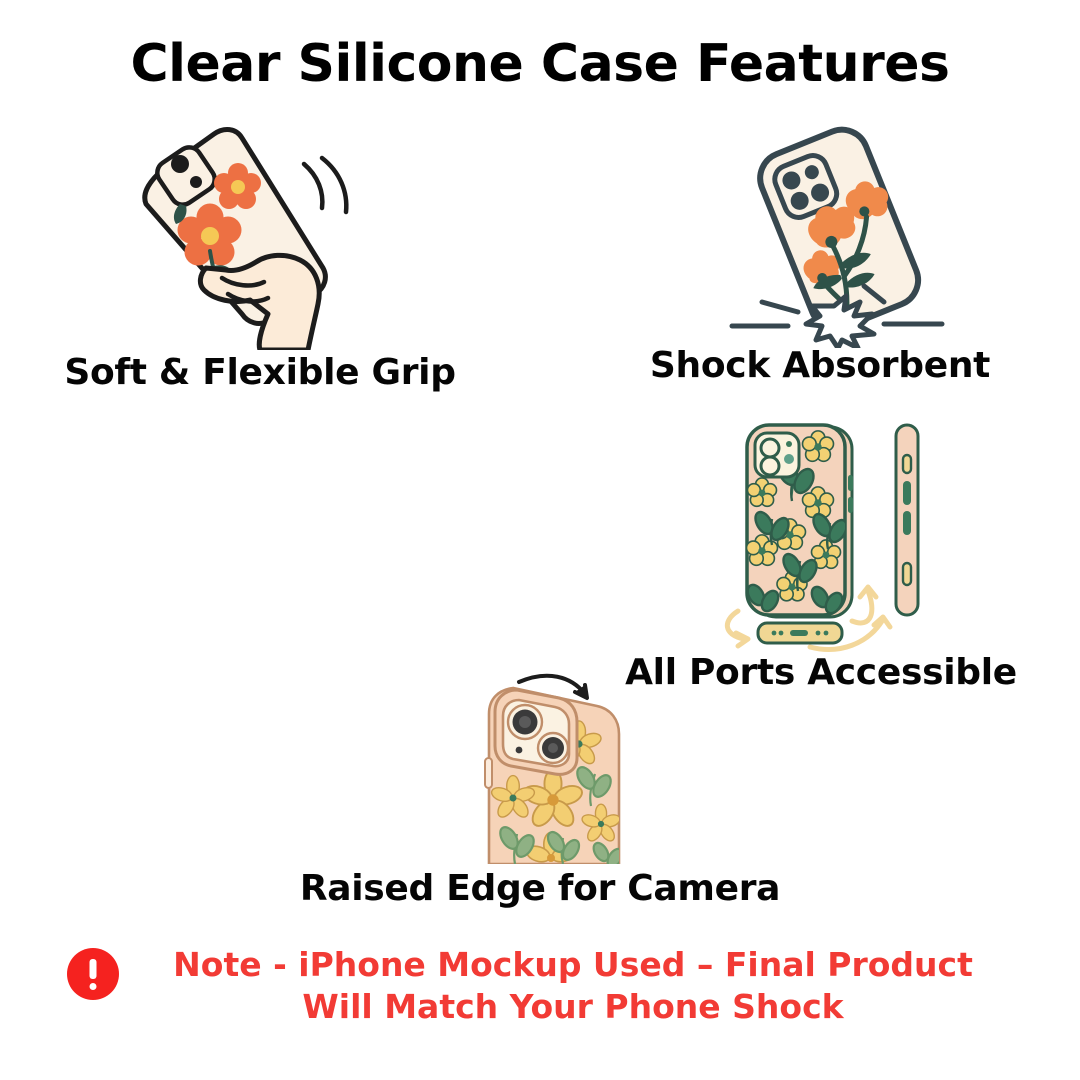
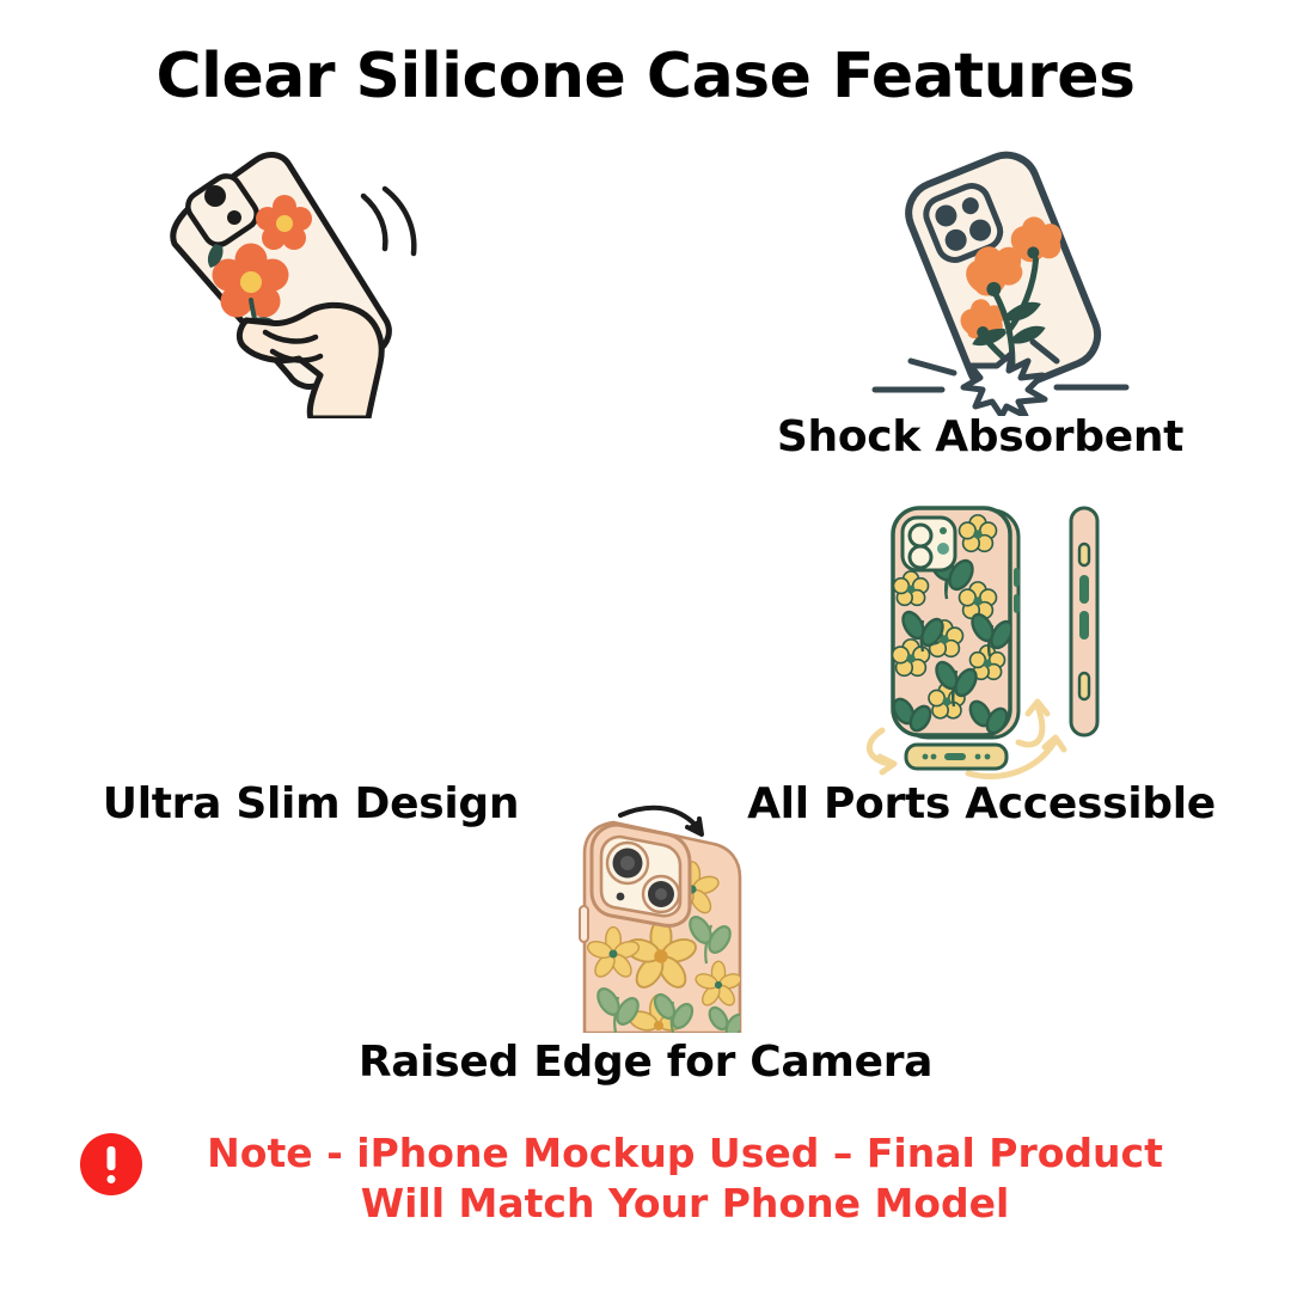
  Clear Silicone Case Features
- Soft & Flexible Grip
  Shock Absorbent
+ Ultra Slim Design
  All Ports Accessible
  Raised Edge for Camera
- Note - iPhone Mockup Used – Final Product Will Match Your Phone Shock
+ Note - iPhone Mockup Used – Final Product Will Match Your Phone Model
